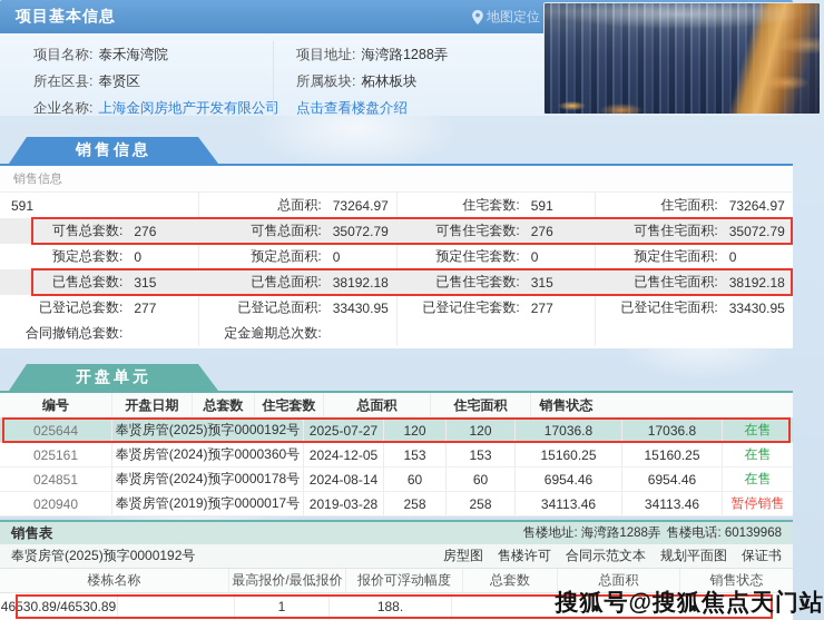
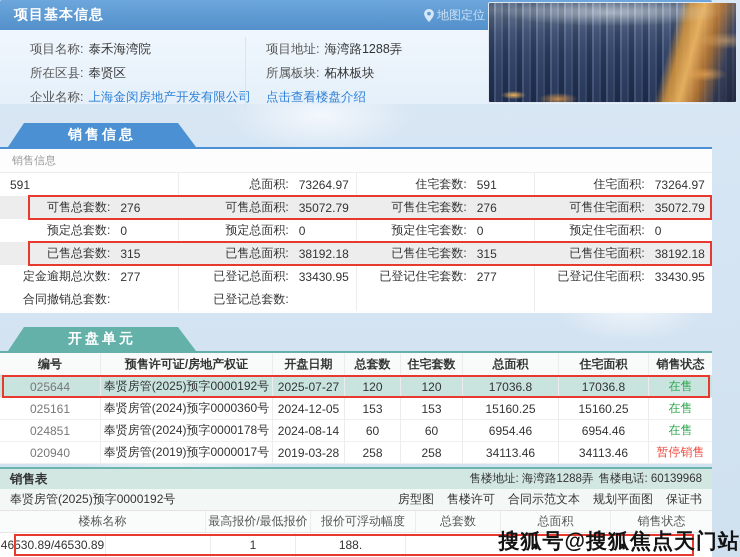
  项目基本信息
  地图定位
  项目名称: 泰禾海湾院
  所在区县: 奉贤区
  企业名称: 上海金闵房地产开发有限公司
  项目地址: 海湾路1288弄
  所属板块: 柘林板块
  点击查看楼盘介绍
  销售信息
  销售信息
  591
  总面积:
  73264.97
  住宅套数:
  591
  住宅面积:
  73264.97
  可售总套数:
  276
  可售总面积:
  35072.79
  可售住宅套数:
  276
  可售住宅面积:
  35072.79
  预定总套数:
  0
  预定总面积:
  0
  预定住宅套数:
  0
  预定住宅面积:
  0
  已售总套数:
  315
  已售总面积:
  38192.18
  已售住宅套数:
  315
  已售住宅面积:
  38192.18
- 已登记总套数:
+ 定金逾期总次数:
  277
  已登记总面积:
  33430.95
  已登记住宅套数:
  277
  已登记住宅面积:
  33430.95
  合同撤销总套数:
- 定金逾期总次数:
+ 已登记总套数:
  开盘单元
  编号
+ 预售许可证/房地产权证
  开盘日期
  总套数
  住宅套数
  总面积
  住宅面积
  销售状态
  025644
  奉贤房管(2025)预字0000192号
  2025-07-27
  120
  120
  17036.8
  17036.8
  在售
  025161
  奉贤房管(2024)预字0000360号
  2024-12-05
  153
  153
  15160.25
  15160.25
  在售
  024851
  奉贤房管(2024)预字0000178号
  2024-08-14
  60
  60
  6954.46
  6954.46
  在售
  020940
  奉贤房管(2019)预字0000017号
  2019-03-28
  258
  258
  34113.46
  34113.46
  暂停销售
  销售表
  售楼地址: 海湾路1288弄
  售楼电话: 60139968
  奉贤房管(2025)预字0000192号
  房型图
  售楼许可
  合同示范文本
  规划平面图
  保证书
  楼栋名称
  最高报价/最低报价
  报价可浮动幅度
  总套数
  总面积
  销售状态
  46530.89/46530.89
  1
  188.
  搜狐号@搜狐焦点天门站
